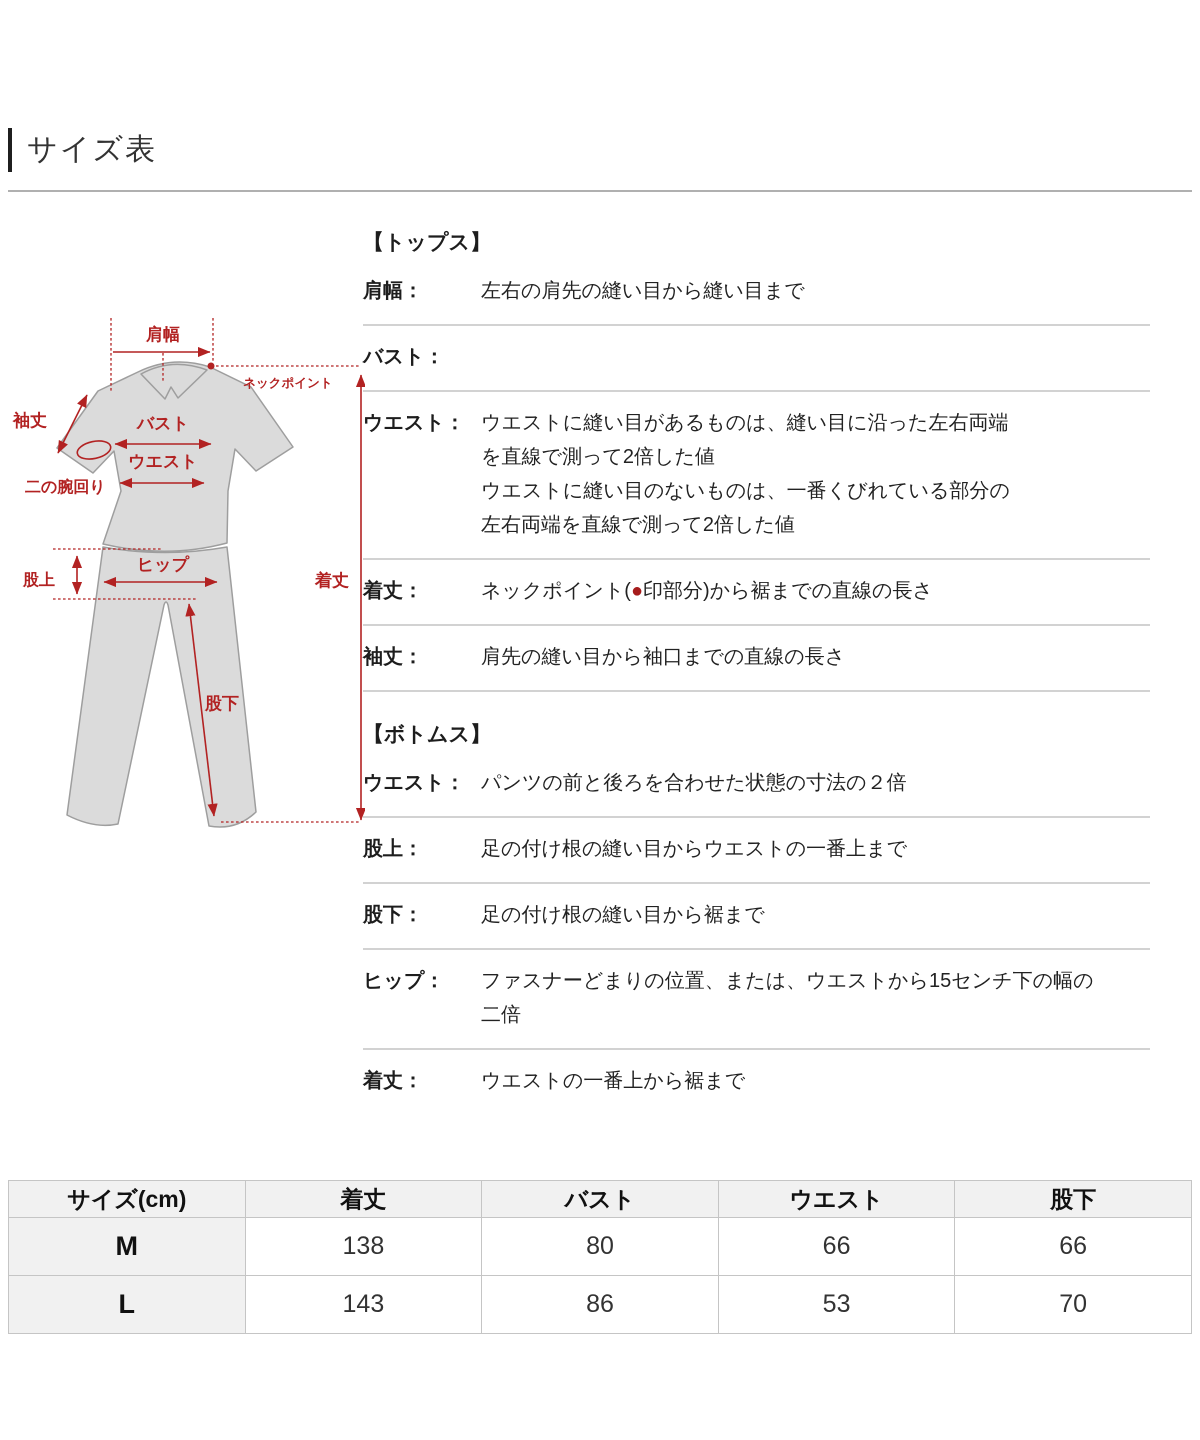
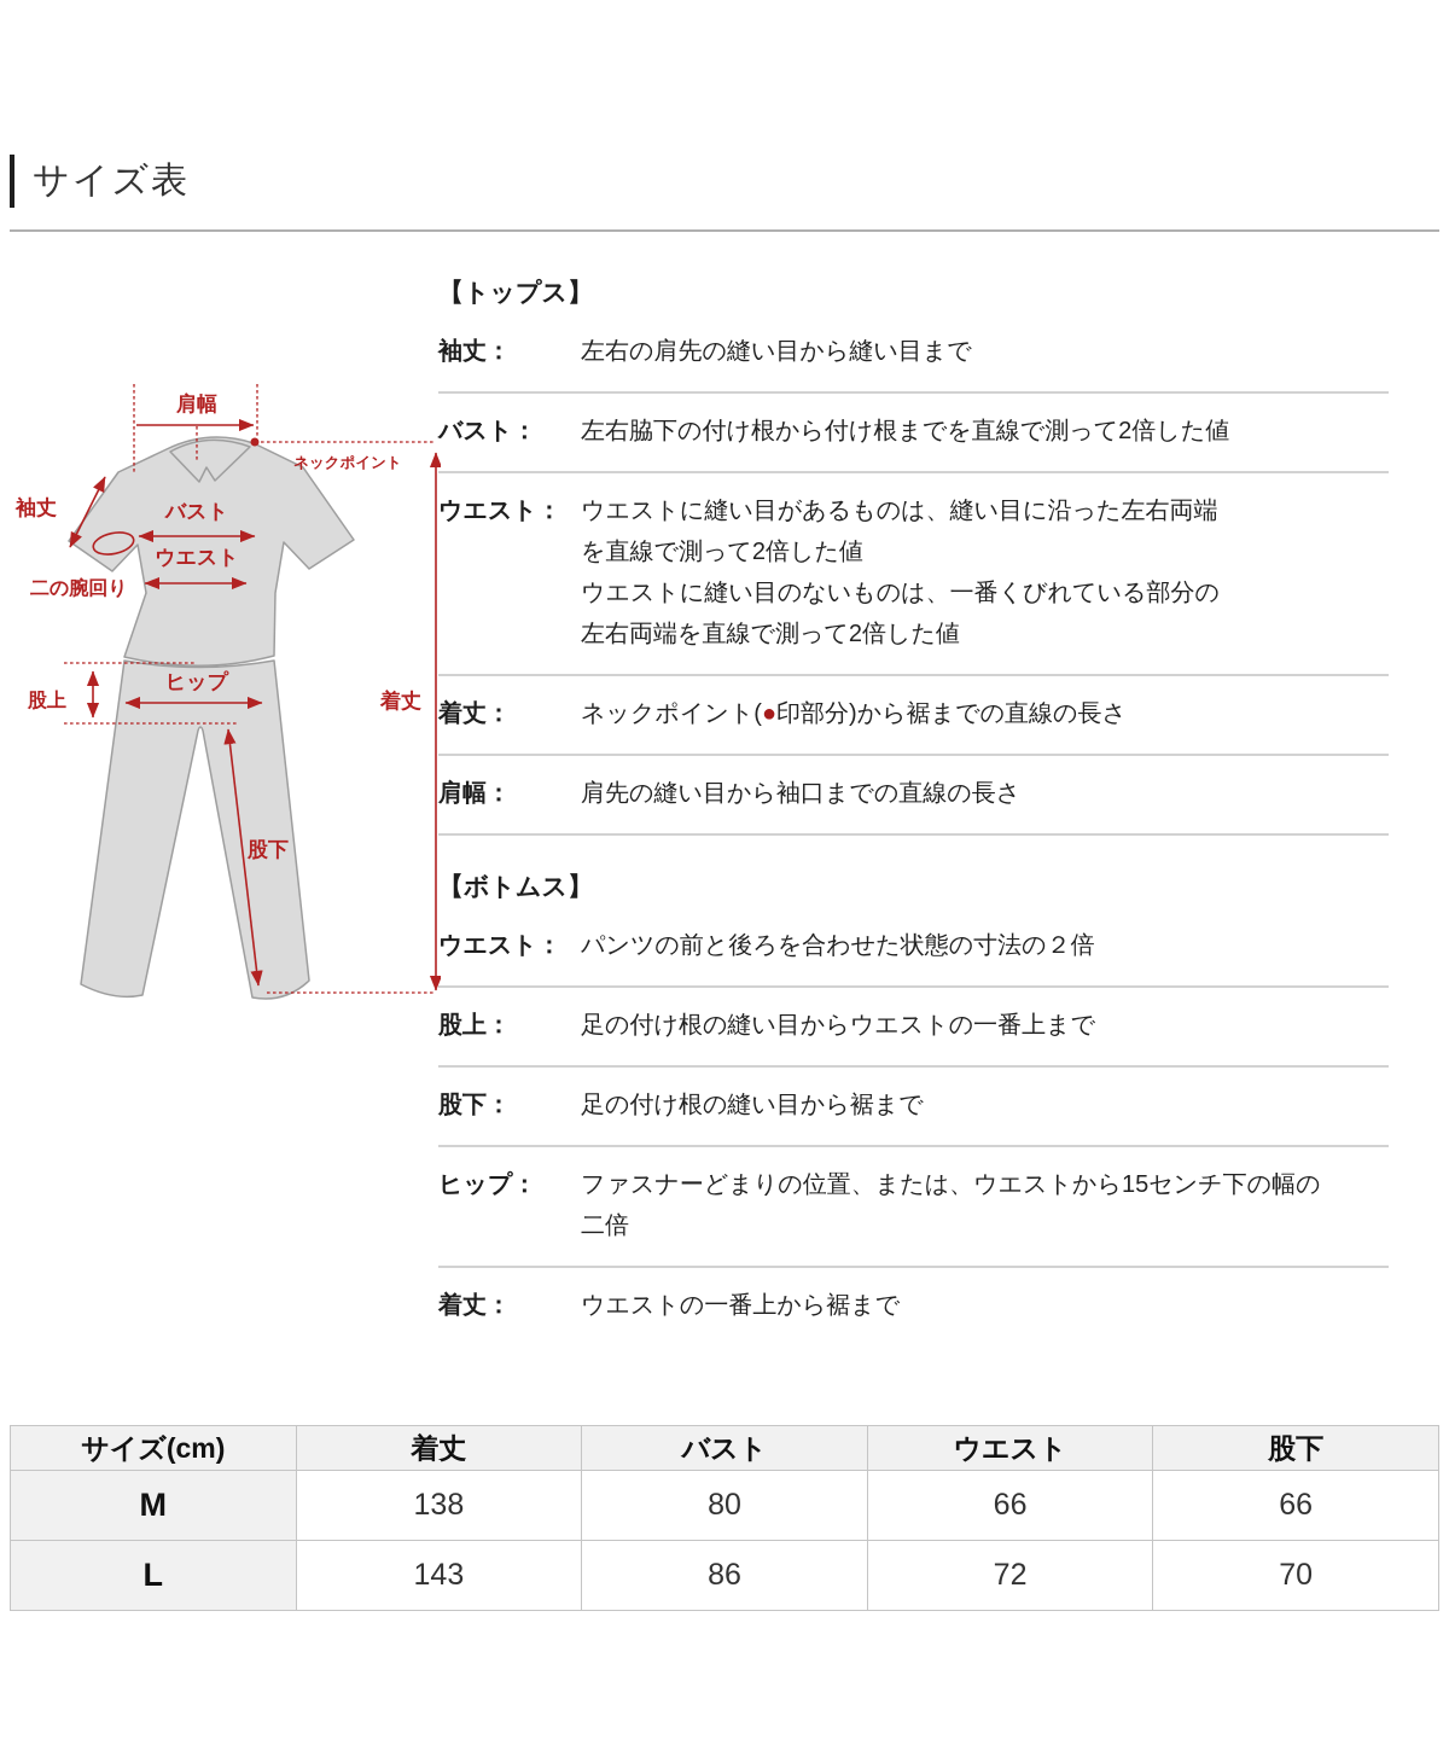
  サイズ表
  肩幅
  ネックポイント
  着丈
  袖丈
  二の腕回り
  バスト
  ウエスト
  股上
  ヒップ
  股下
  【トップス】
- 肩幅：
+ 袖丈：
  左右の肩先の縫い目から縫い目まで
  バスト：
+ 左右脇下の付け根から付け根までを直線で測って2倍した値
  ウエスト：
  ウエストに縫い目があるものは、縫い目に沿った左右両端
  を直線で測って2倍した値
  ウエストに縫い目のないものは、一番くびれている部分の
  左右両端を直線で測って2倍した値
  着丈：
  ネックポイント(●印部分)から裾までの直線の長さ
- 袖丈：
+ 肩幅：
  肩先の縫い目から袖口までの直線の長さ
  【ボトムス】
  ウエスト：
  パンツの前と後ろを合わせた状態の寸法の２倍
  股上：
  足の付け根の縫い目からウエストの一番上まで
  股下：
  足の付け根の縫い目から裾まで
  ヒップ：
  ファスナーどまりの位置、または、ウエストから15センチ下の幅の
  二倍
  着丈：
  ウエストの一番上から裾まで
  サイズ(cm)	着丈	バスト	ウエスト	股下
  M	138	80	66	66
- L	143	86	53	70
+ L	143	86	72	70
